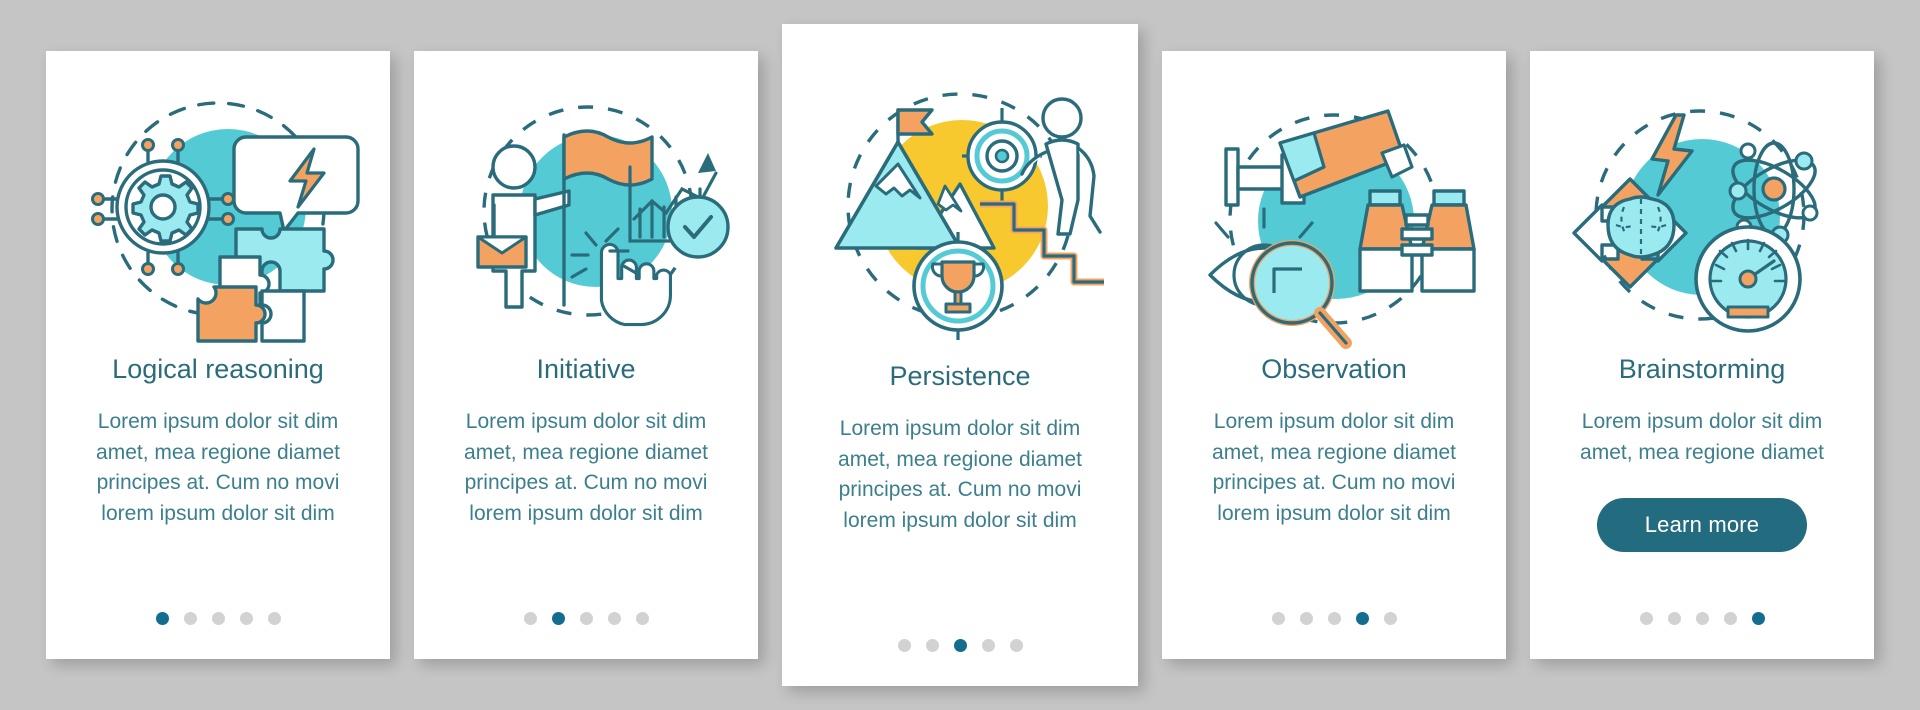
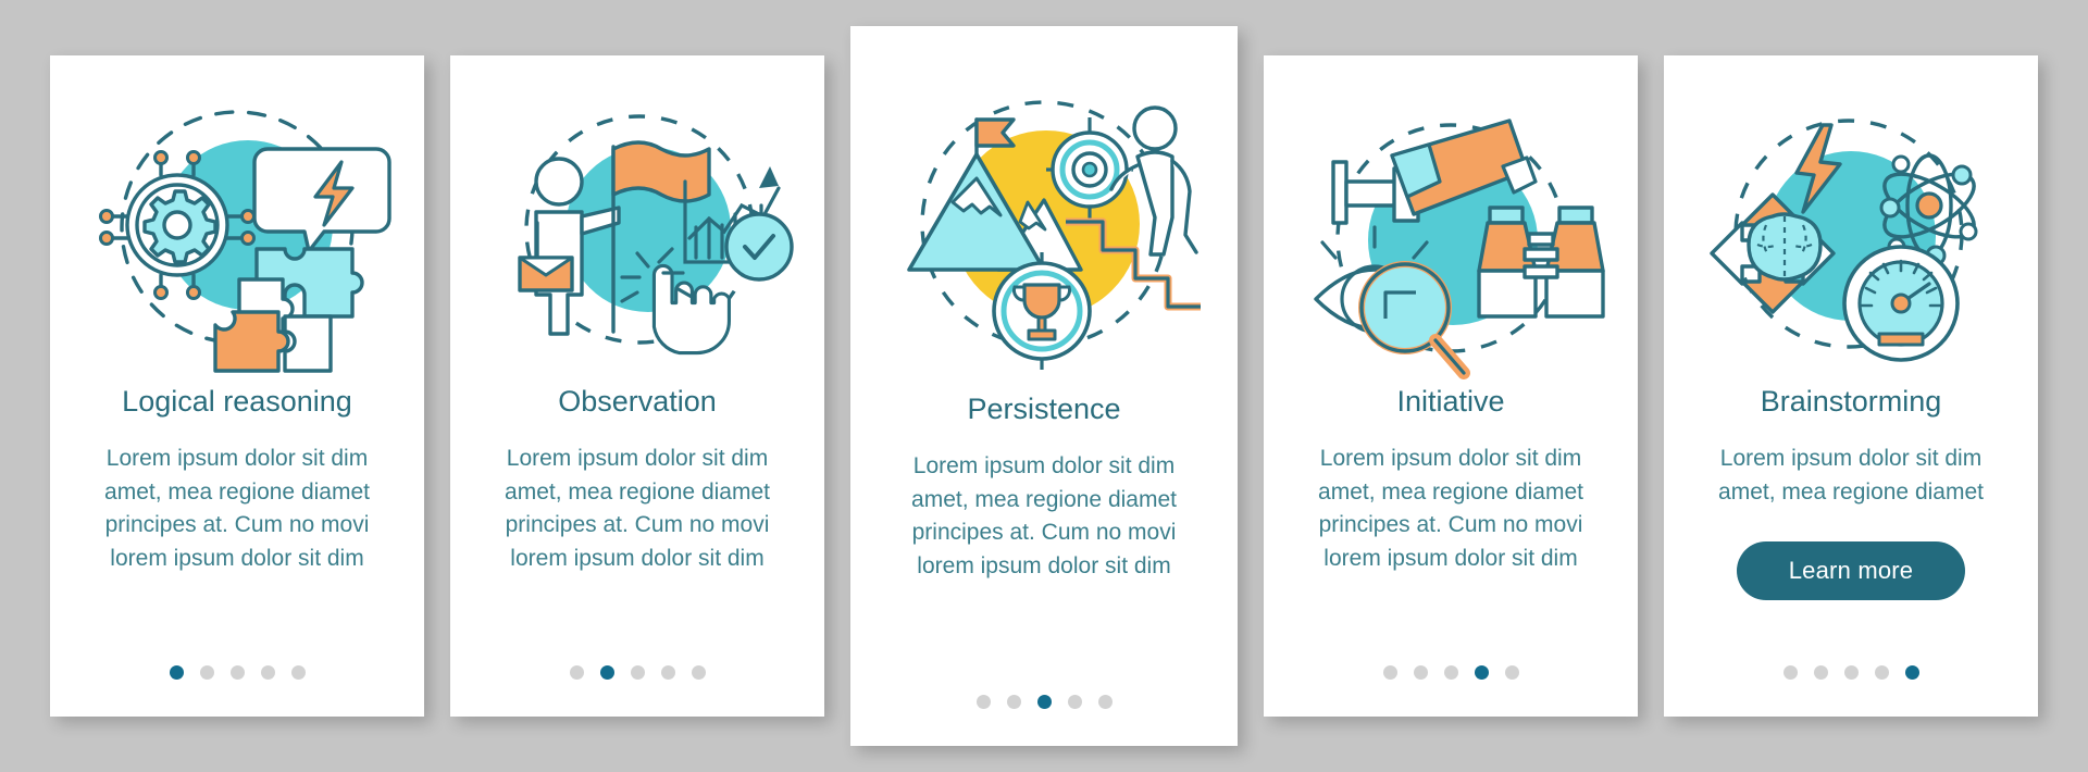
  Logical reasoning
  Lorem ipsum dolor sit dim
  amet, mea regione diamet
  principes at. Cum no movi
  lorem ipsum dolor sit dim
- Initiative
+ Observation
  Lorem ipsum dolor sit dim
  amet, mea regione diamet
  principes at. Cum no movi
  lorem ipsum dolor sit dim
  Persistence
  Lorem ipsum dolor sit dim
  amet, mea regione diamet
  principes at. Cum no movi
  lorem ipsum dolor sit dim
- Observation
+ Initiative
  Lorem ipsum dolor sit dim
  amet, mea regione diamet
  principes at. Cum no movi
  lorem ipsum dolor sit dim
  Brainstorming
  Lorem ipsum dolor sit dim
  amet, mea regione diamet
  Learn more
